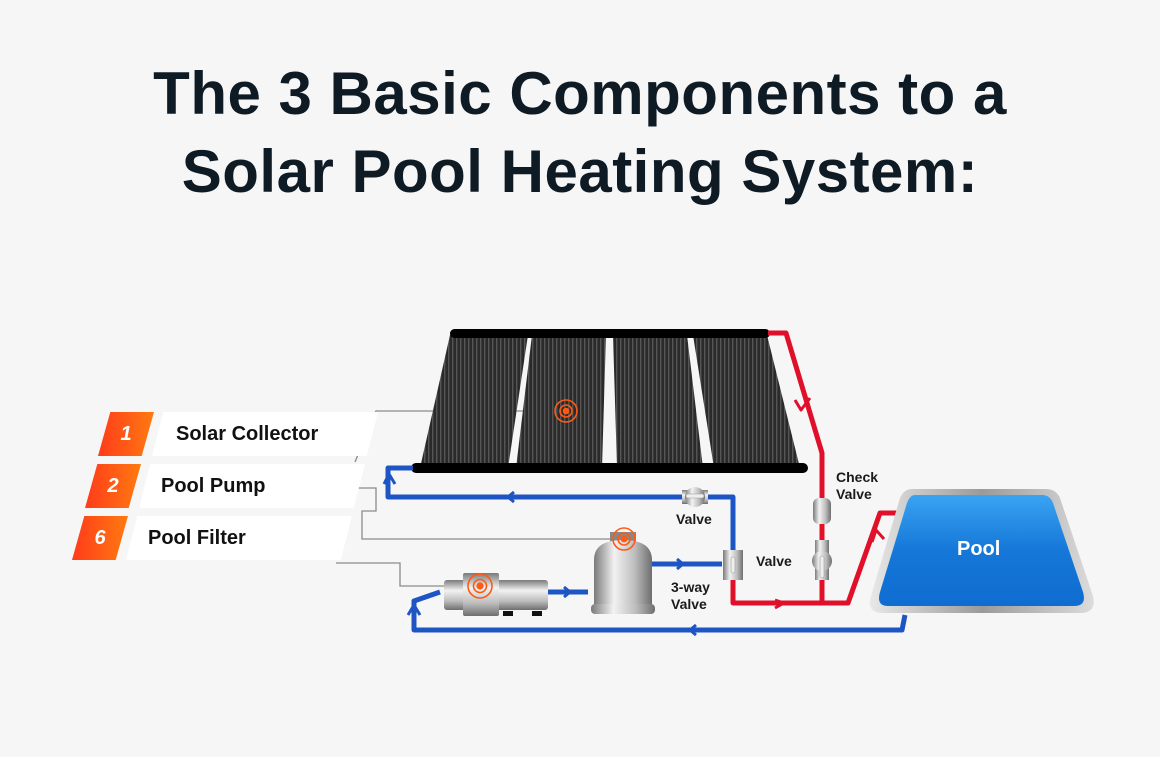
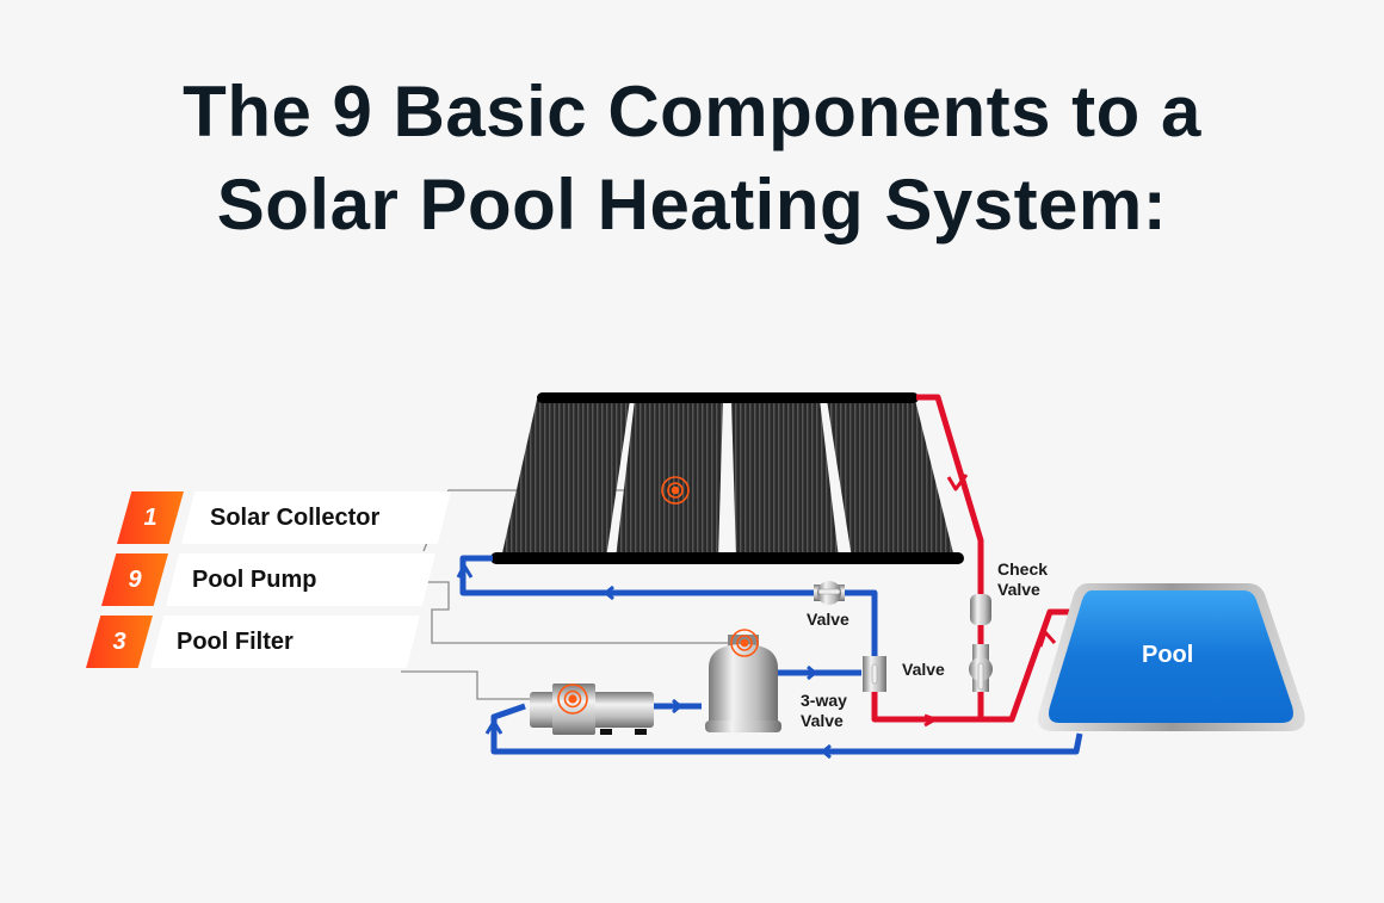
- The 3 Basic Components to a
+ The 9 Basic Components to a
  Solar Pool Heating System:
  1
  Solar Collector
- 2
+ 9
  Pool Pump
- 6
+ 3
  Pool Filter
  Valve
  Valve
  3-way
  Valve
  Check
  Valve
  Pool
